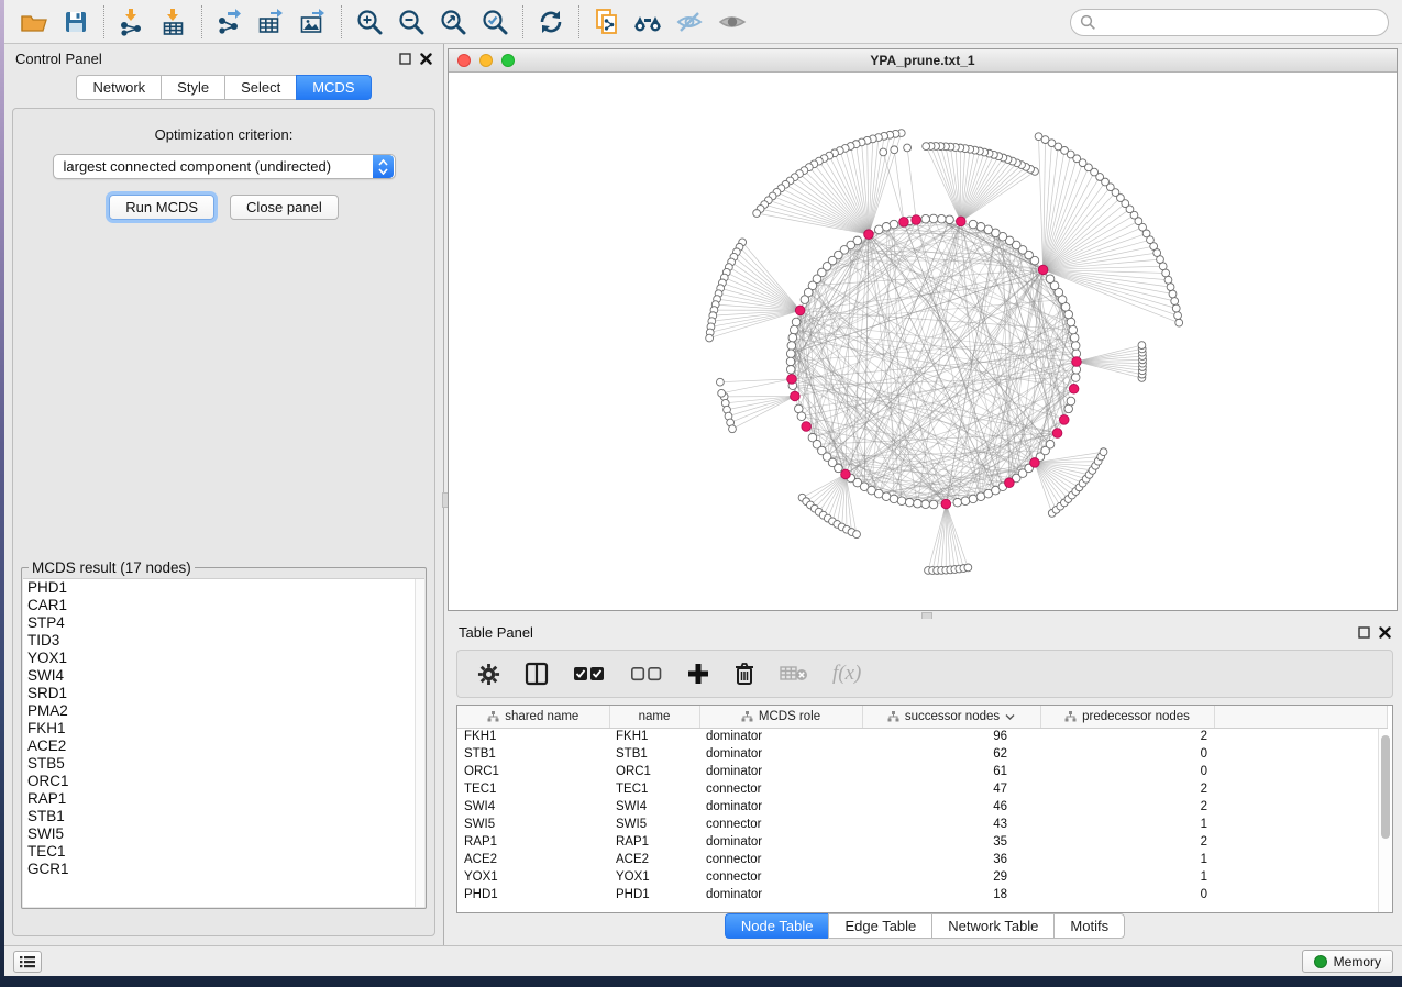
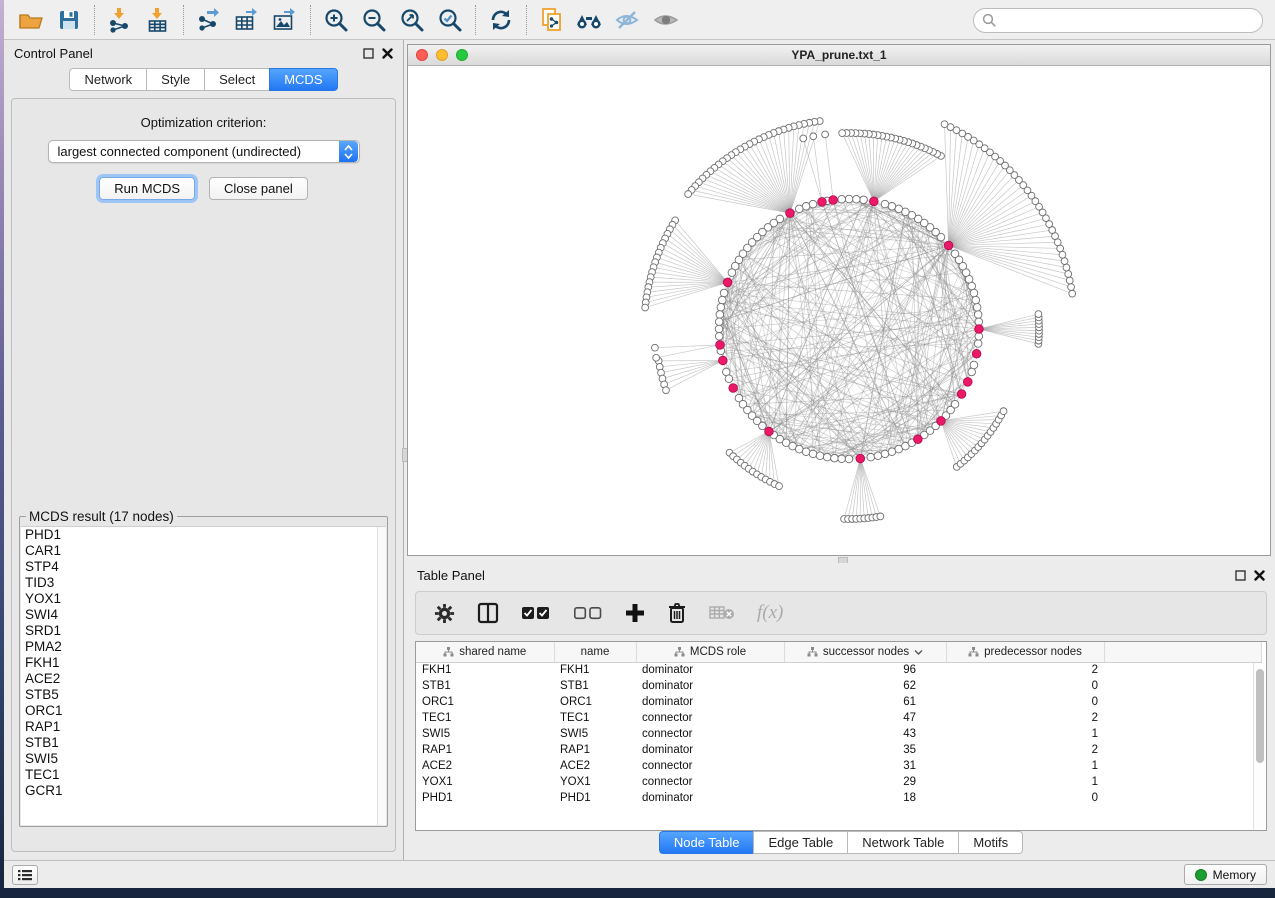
  Control Panel
  Network
  Style
  Select
  MCDS
  Optimization criterion:
  largest connected component (undirected)
  Run MCDS
  Close panel
  MCDS result (17 nodes)
  PHD1
  CAR1
  STP4
  TID3
  YOX1
  SWI4
  SRD1
  PMA2
  FKH1
  ACE2
  STB5
  ORC1
  RAP1
  STB1
  SWI5
  TEC1
  GCR1
  YPA_prune.txt_1
  Table Panel
  f(x)
  shared name	name	MCDS role	successor nodes	predecessor nodes
  FKH1	FKH1	dominator	96	2
  STB1	STB1	dominator	62	0
  ORC1	ORC1	dominator	61	0
  TEC1	TEC1	connector	47	2
- SWI4	SWI4	dominator	46	2
  SWI5	SWI5	connector	43	1
  RAP1	RAP1	dominator	35	2
- ACE2	ACE2	connector	36	1
+ ACE2	ACE2	connector	31	1
  YOX1	YOX1	connector	29	1
  PHD1	PHD1	dominator	18	0
  Node Table
  Edge Table
  Network Table
  Motifs
  Memory
